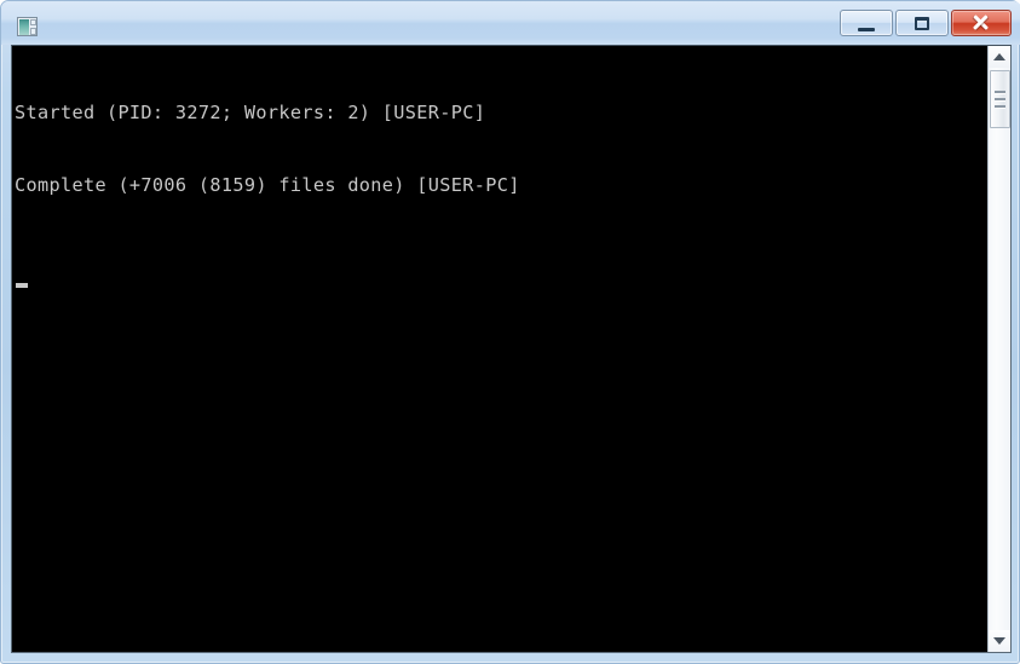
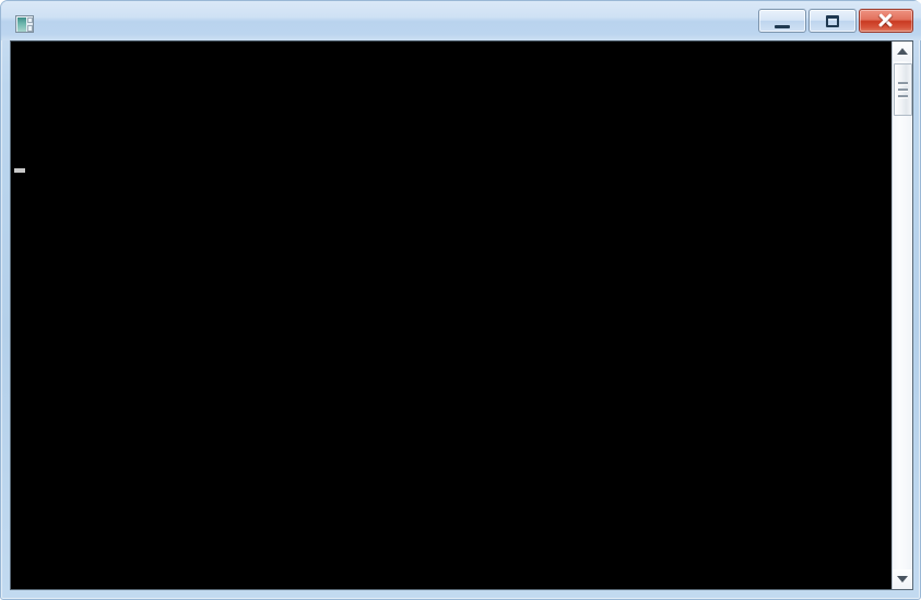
- Started (PID: 3272; Workers: 2) [USER-PC]
- Complete (+7006 (8159) files done) [USER-PC]
